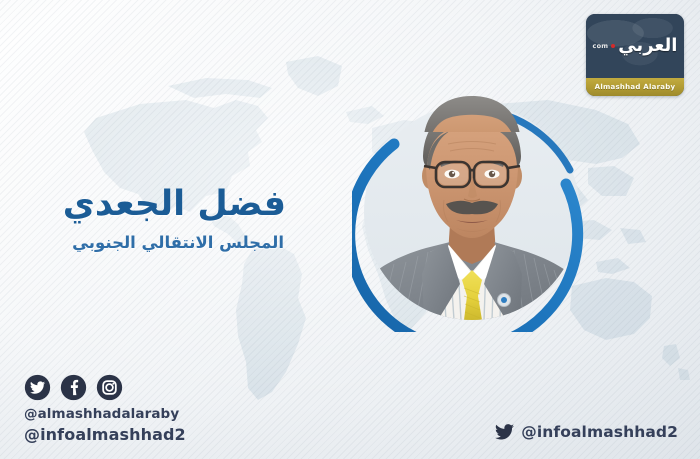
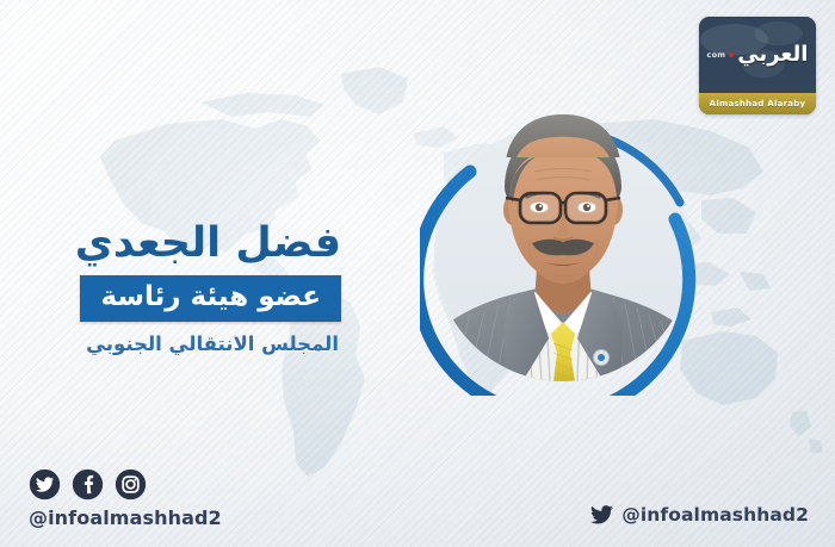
  com
  العربي
  Almashhad Alaraby
  فضل الجعدي
+ عضو هيئة رئاسة
  المجلس الانتقالي الجنوبي
- @almashhadalaraby
  @infoalmashhad2
  @infoalmashhad2
